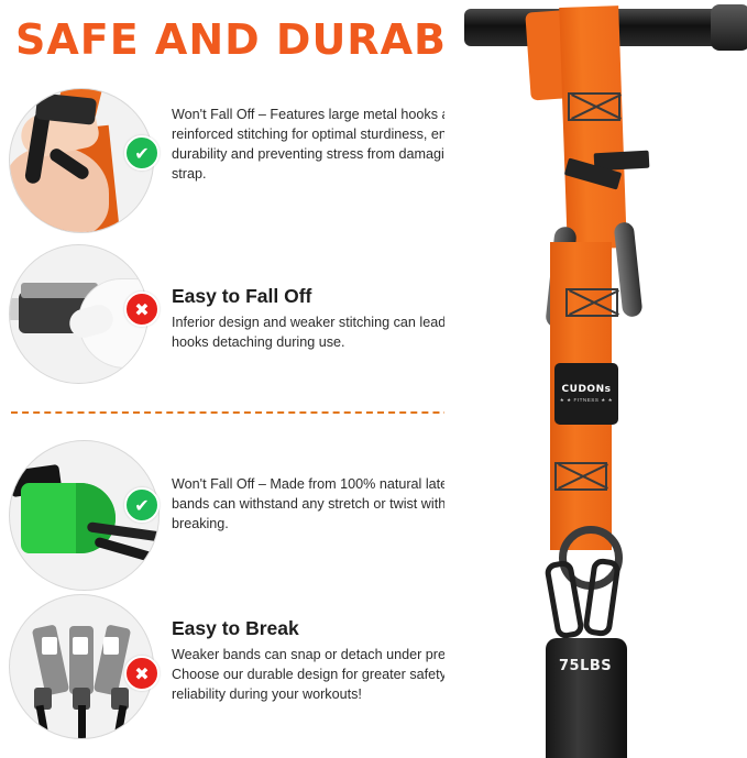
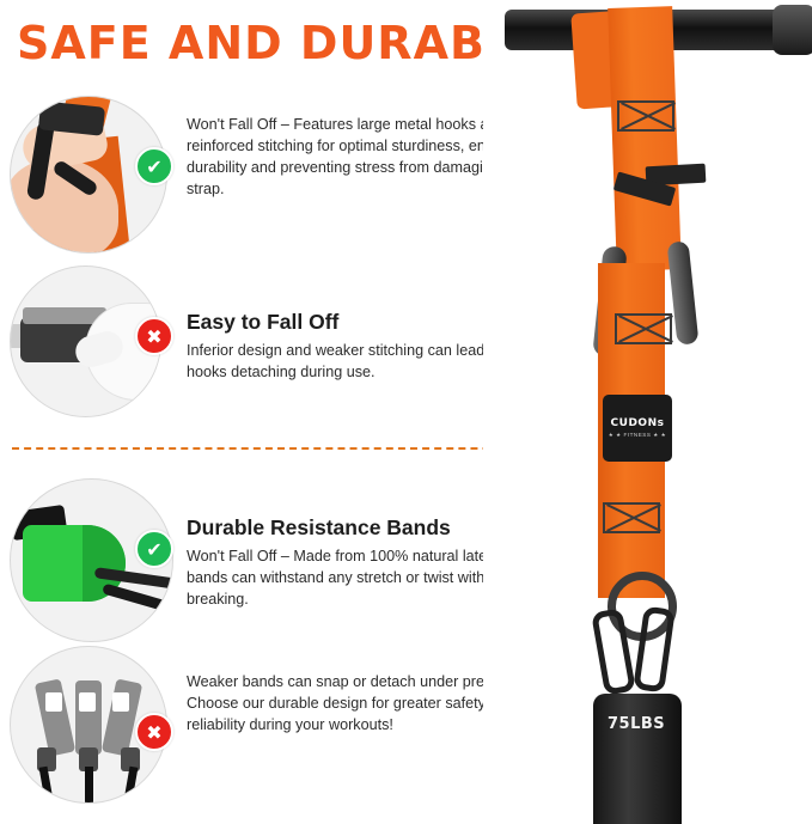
  SAFE AND DURAB
  ✔
  ✖
  ✔
  ✖
  Won't Fall Off – Features large metal hooks reinforced stitching for optimal sturdiness, en durability and preventing stress from damagi strap.
  Easy to Fall Off
  Inferior design and weaker stitching can lead hooks detaching during use.
+ Durable Resistance Bands
  Won't Fall Off – Made from 100% natural lat bands can withstand any stretch or twist with breaking.
- Easy to Break
  Weaker bands can snap or detach under pre
  Choose our durable design for greater safety reliability during your workouts!
  CUDONs
  75LBS
